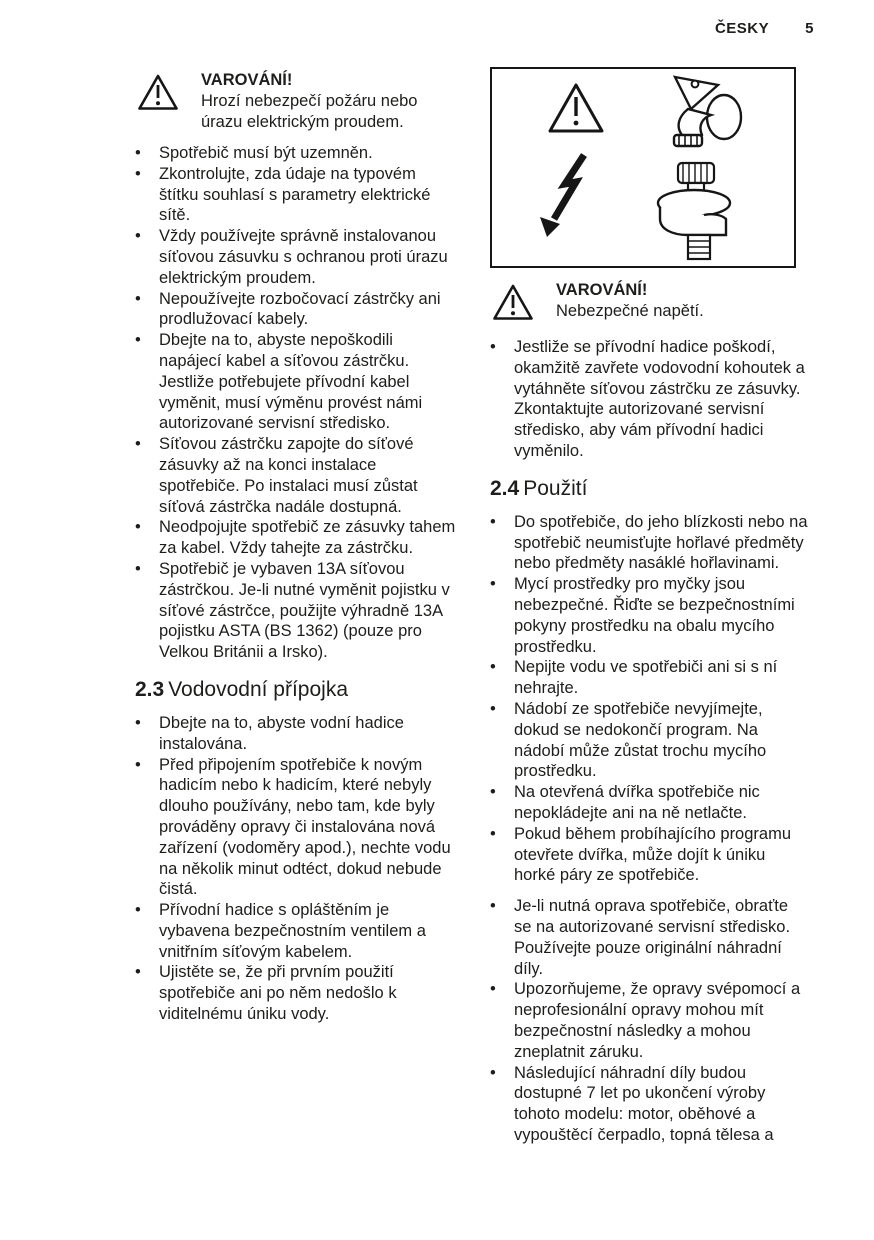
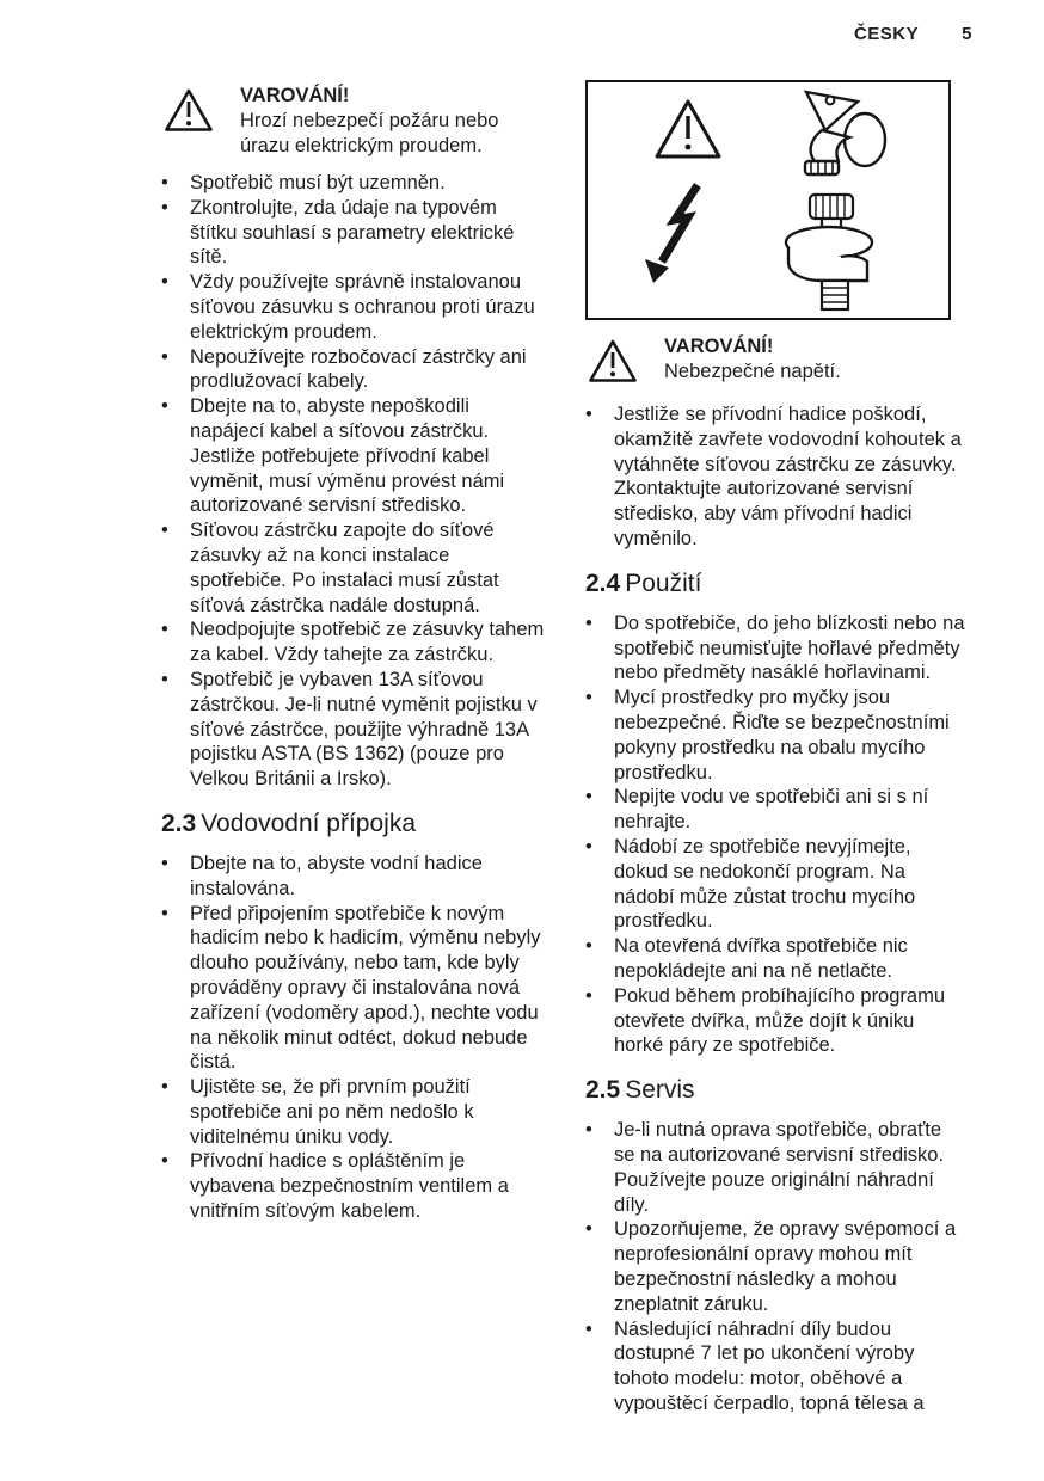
  ČESKY
  5
  VAROVÁNÍ!
  Hrozí nebezpečí požáru nebo úrazu elektrickým proudem.
  •
  Spotřebič musí být uzemněn.
  •
  Zkontrolujte, zda údaje na typovém štítku souhlasí s parametry elektrické sítě.
  •
  Vždy používejte správně instalovanou síťovou zásuvku s ochranou proti úrazu elektrickým proudem.
  •
  Nepoužívejte rozbočovací zástrčky ani prodlužovací kabely.
  •
  Dbejte na to, abyste nepoškodili napájecí kabel a síťovou zástrčku. Jestliže potřebujete přívodní kabel vyměnit, musí výměnu provést námi autorizované servisní středisko.
  •
  Síťovou zástrčku zapojte do síťové zásuvky až na konci instalace spotřebiče. Po instalaci musí zůstat síťová zástrčka nadále dostupná.
  •
  Neodpojujte spotřebič ze zásuvky tahem za kabel. Vždy tahejte za zástrčku.
  •
  Spotřebič je vybaven 13A síťovou zástrčkou. Je-li nutné vyměnit pojistku v síťové zástrčce, použijte výhradně 13A pojistku ASTA (BS 1362) (pouze pro Velkou Británii a Irsko).
  2.3 Vodovodní přípojka
  •
  Dbejte na to, abyste vodní hadice instalována.
  •
- Před připojením spotřebiče k novým hadicím nebo k hadicím, které nebyly dlouho používány, nebo tam, kde byly prováděny opravy či instalována nová zařízení (vodoměry apod.), nechte vodu na několik minut odtéct, dokud nebude čistá.
+ Před připojením spotřebiče k novým hadicím nebo k hadicím, výměnu nebyly dlouho používány, nebo tam, kde byly prováděny opravy či instalována nová zařízení (vodoměry apod.), nechte vodu na několik minut odtéct, dokud nebude čistá.
  •
- Přívodní hadice s opláštěním je vybavena bezpečnostním ventilem a vnitřním síťovým kabelem.
+ Ujistěte se, že při prvním použití spotřebiče ani po něm nedošlo k viditelnému úniku vody.
  •
- Ujistěte se, že při prvním použití spotřebiče ani po něm nedošlo k viditelnému úniku vody.
+ Přívodní hadice s opláštěním je vybavena bezpečnostním ventilem a vnitřním síťovým kabelem.
  VAROVÁNÍ!
  Nebezpečné napětí.
  •
  Jestliže se přívodní hadice poškodí, okamžitě zavřete vodovodní kohoutek a vytáhněte síťovou zástrčku ze zásuvky. Zkontaktujte autorizované servisní středisko, aby vám přívodní hadici vyměnilo.
  2.4 Použití
  •
  Do spotřebiče, do jeho blízkosti nebo na spotřebič neumisťujte hořlavé předměty nebo předměty nasáklé hořlavinami.
  •
  Mycí prostředky pro myčky jsou nebezpečné. Řiďte se bezpečnostními pokyny prostředku na obalu mycího prostředku.
  •
  Nepijte vodu ve spotřebiči ani si s ní nehrajte.
  •
  Nádobí ze spotřebiče nevyjímejte, dokud se nedokončí program. Na nádobí může zůstat trochu mycího prostředku.
  •
  Na otevřená dvířka spotřebiče nic nepokládejte ani na ně netlačte.
  •
  Pokud během probíhajícího programu otevřete dvířka, může dojít k úniku horké páry ze spotřebiče.
+ 2.5 Servis
  •
  Je-li nutná oprava spotřebiče, obraťte se na autorizované servisní středisko. Používejte pouze originální náhradní díly.
  •
  Upozorňujeme, že opravy svépomocí a neprofesionální opravy mohou mít bezpečnostní následky a mohou zneplatnit záruku.
  •
  Následující náhradní díly budou dostupné 7 let po ukončení výroby tohoto modelu: motor, oběhové a vypouštěcí čerpadlo, topná tělesa a
